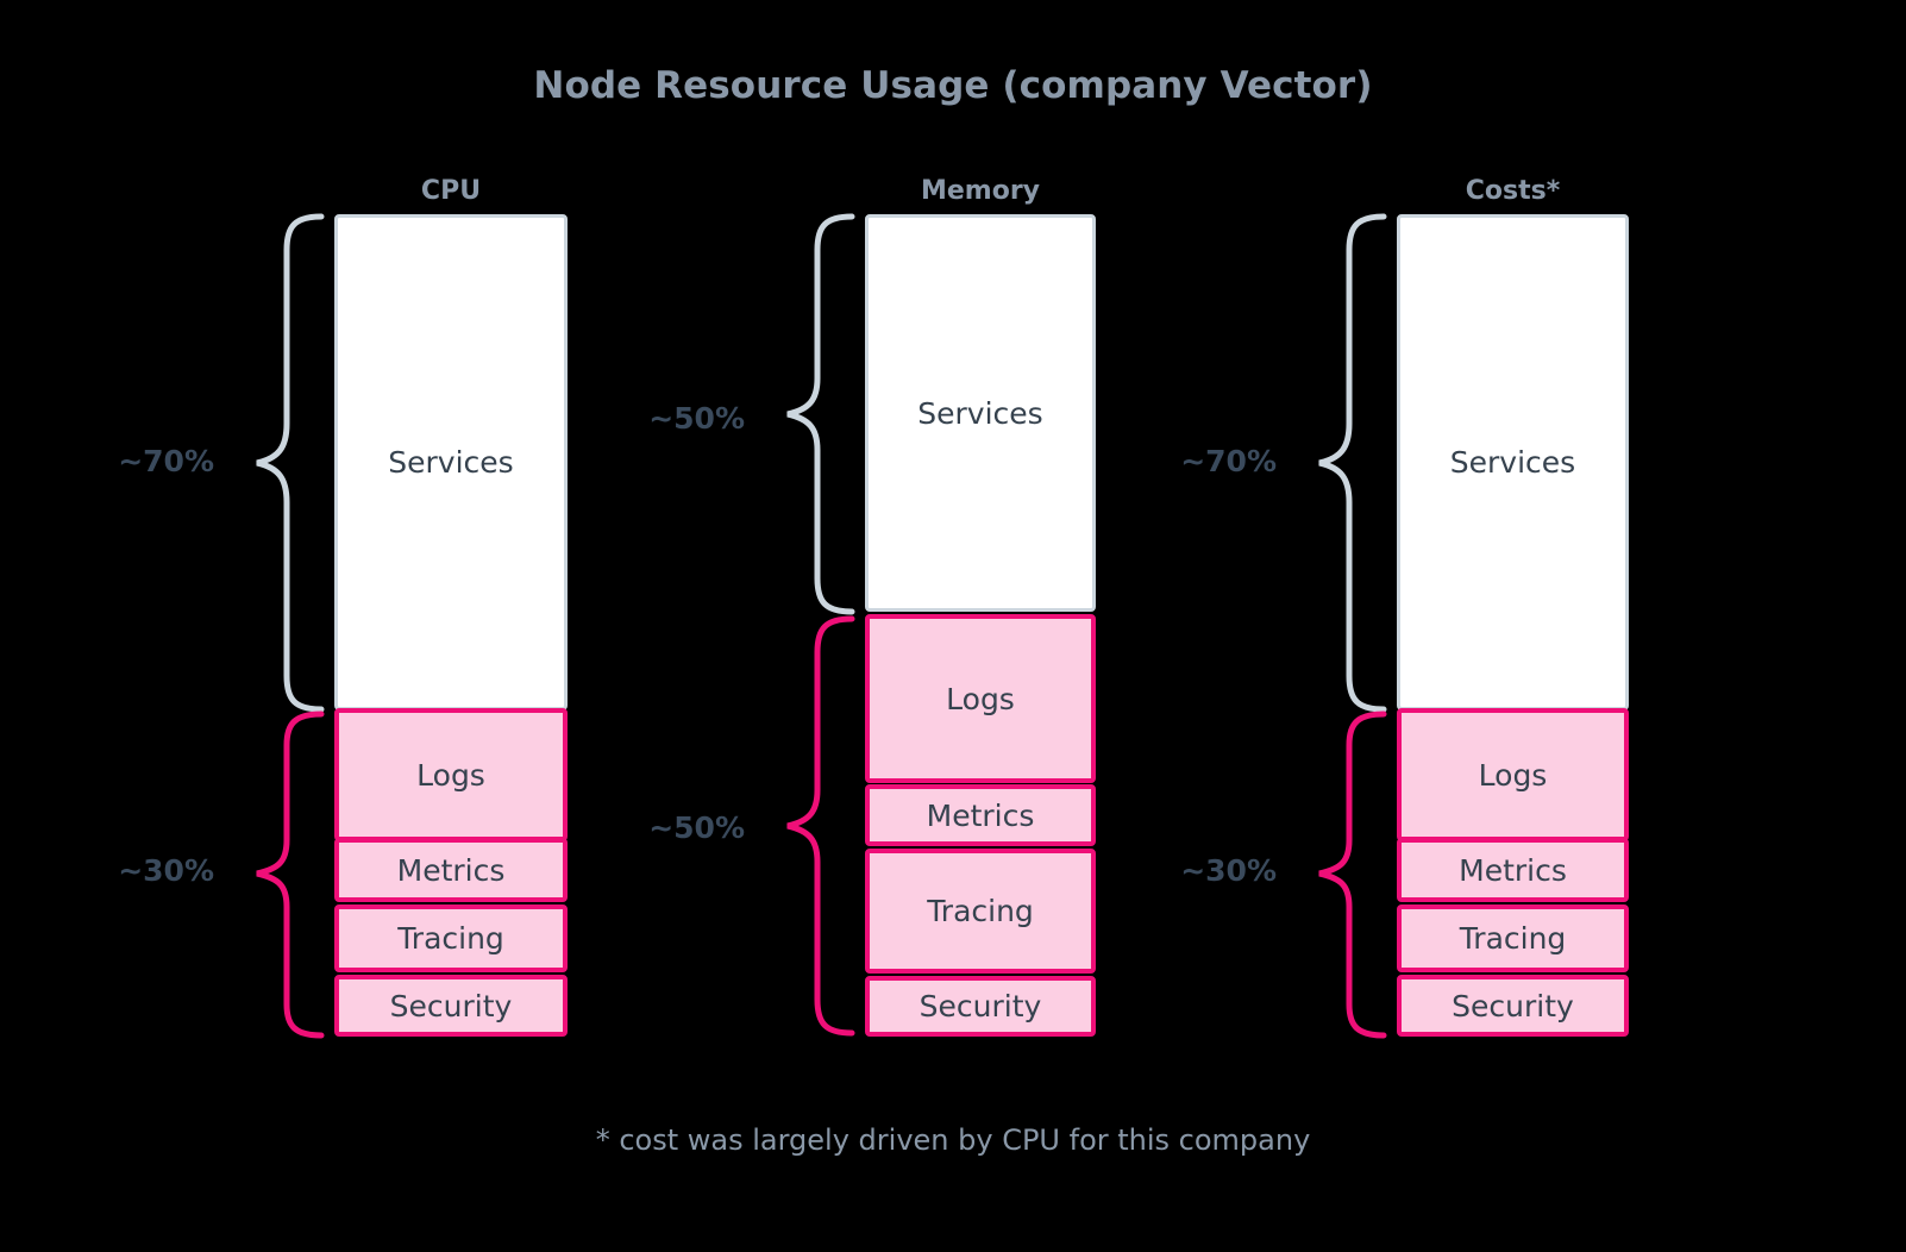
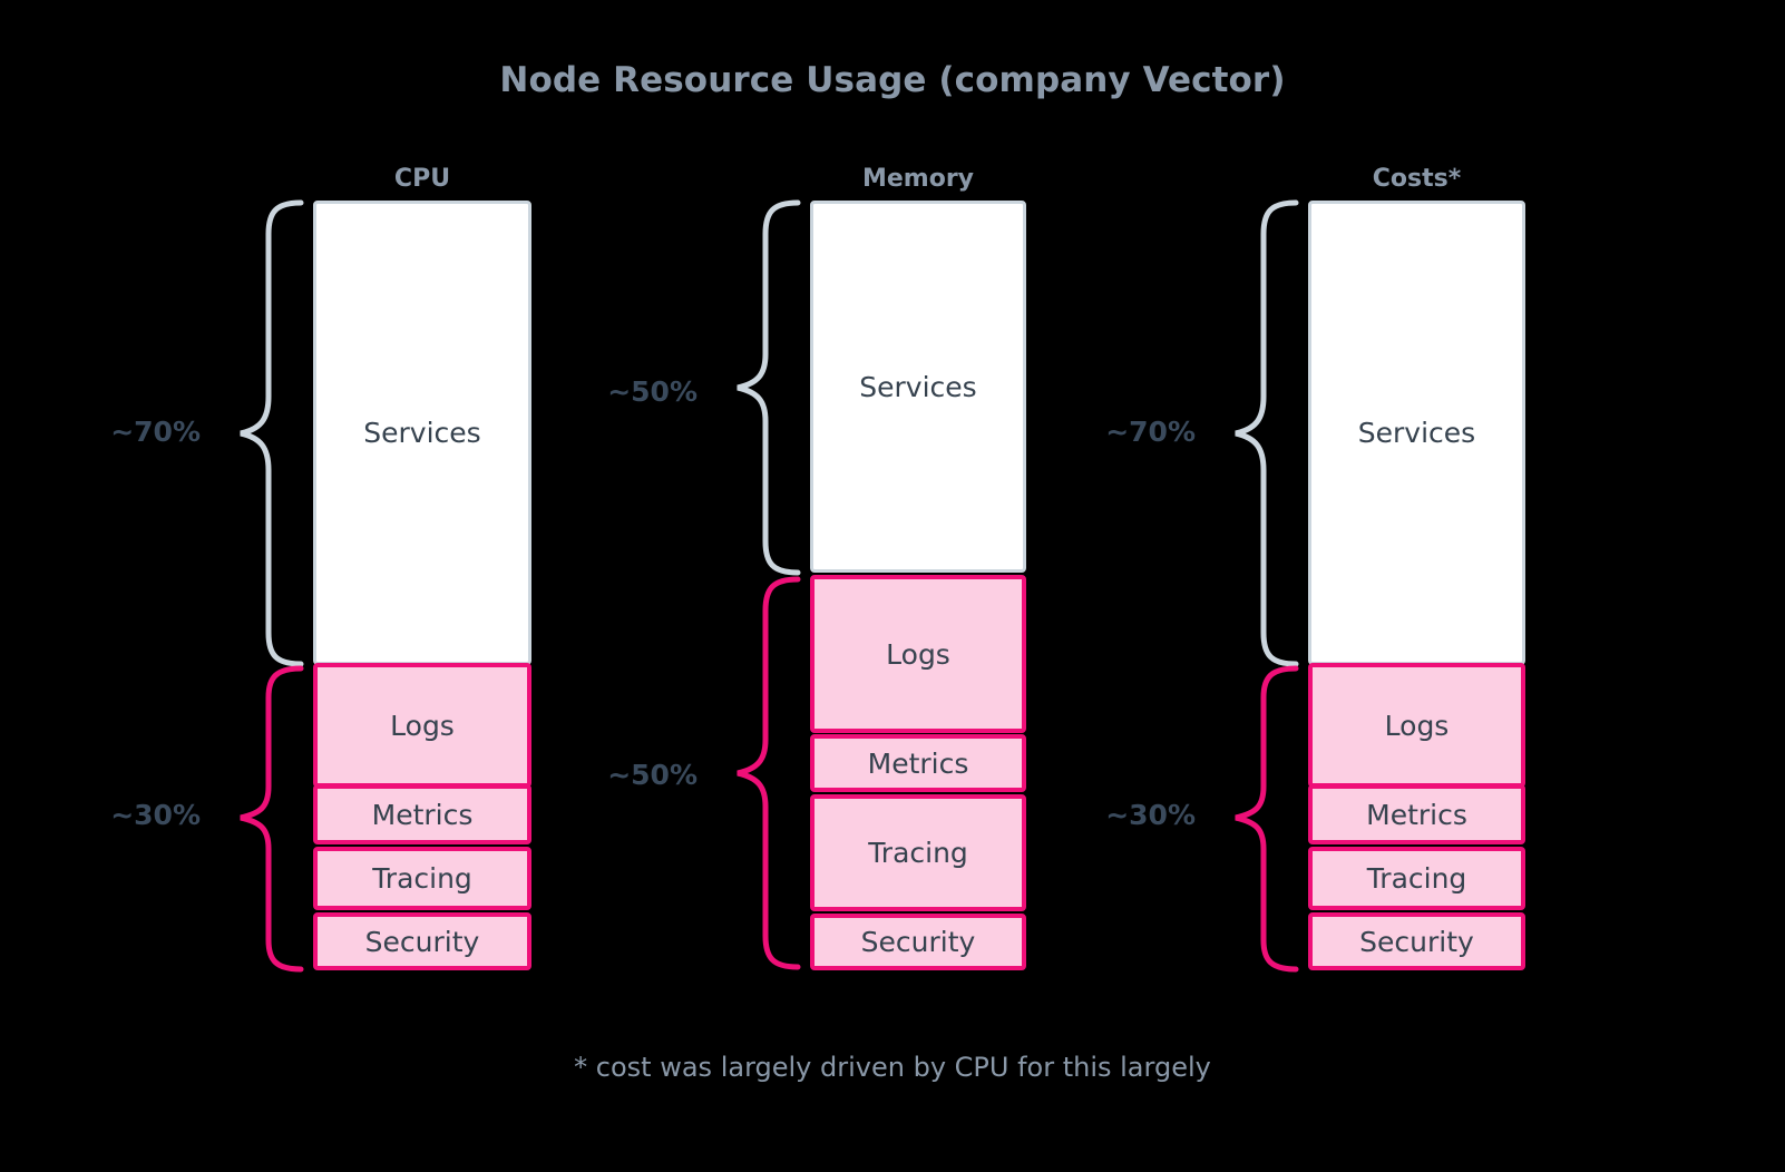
  Node Resource Usage (company Vector)
  CPU
  Memory
  Costs*
  Services
  Logs
  Metrics
  Tracing
  Security
  ~70%
  ~30%
  Services
  Logs
  Metrics
  Tracing
  Security
  ~50%
  ~50%
  Services
  Logs
  Metrics
  Tracing
  Security
  ~70%
  ~30%
- * cost was largely driven by CPU for this company
+ * cost was largely driven by CPU for this largely
